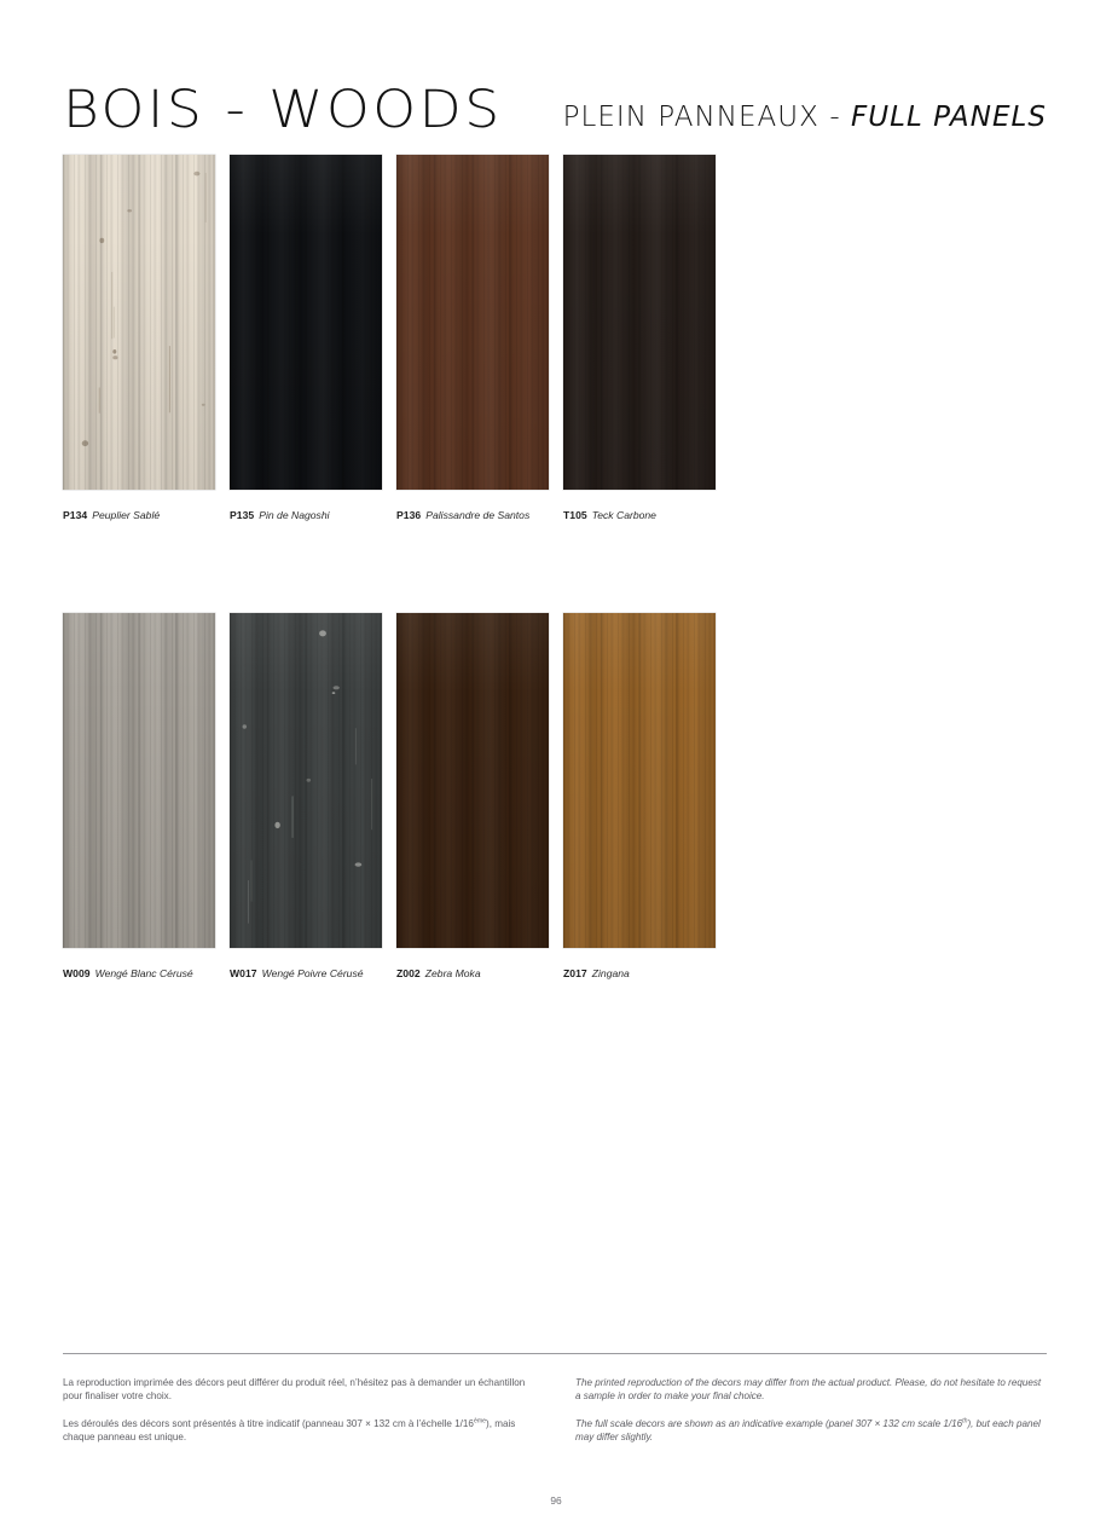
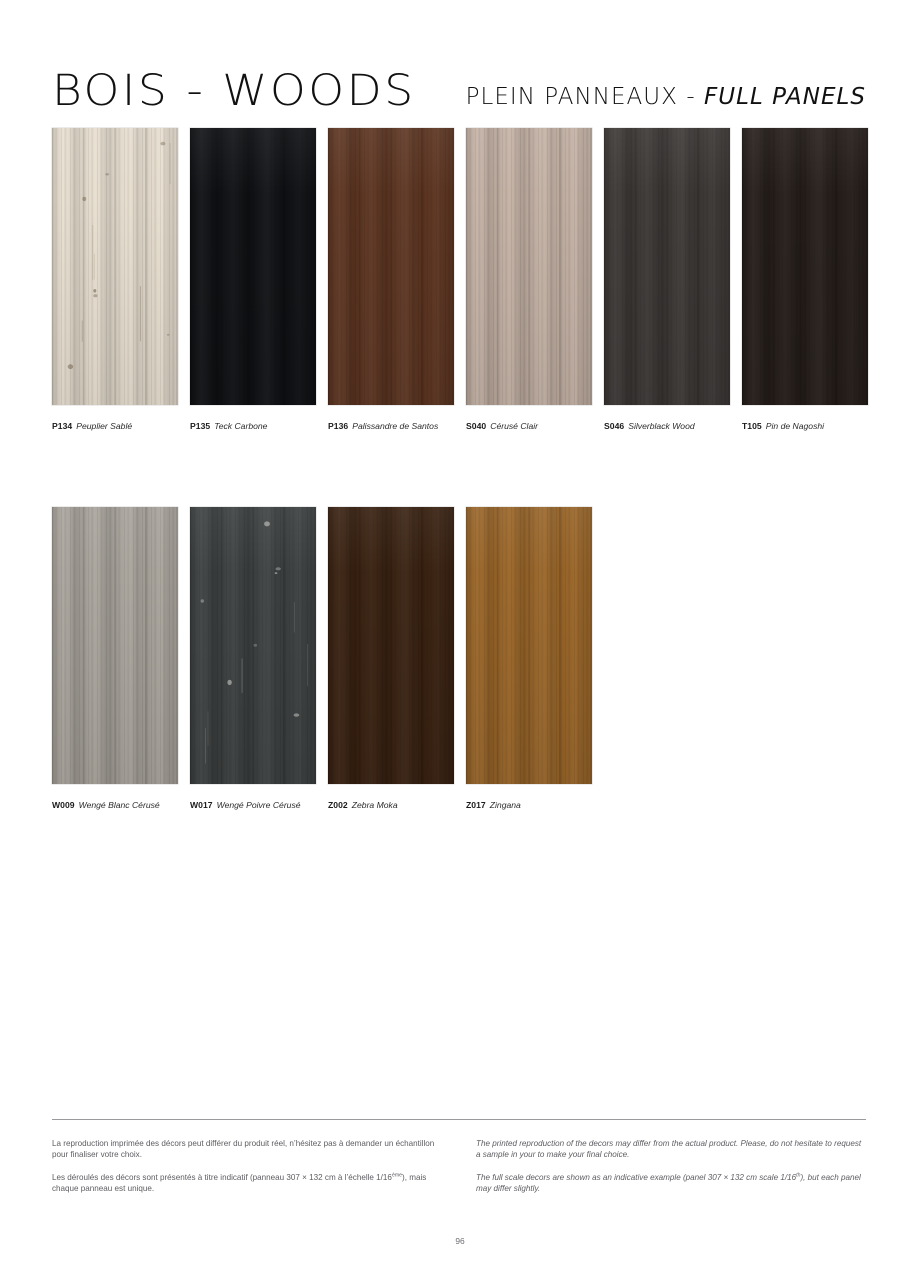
  BOIS - WOODS
  PLEIN PANNEAUX - FULL PANELS
  P134 Peuplier Sablé
- P135 Pin de Nagoshi
+ P135 Teck Carbone
  P136 Palissandre de Santos
+ S040 Cérusé Clair
+ S046 Silverblack Wood
- T105 Teck Carbone
+ T105 Pin de Nagoshi
  W009 Wengé Blanc Cérusé
  W017 Wengé Poivre Cérusé
  Z002 Zebra Moka
  Z017 Zingana
  La reproduction imprimée des décors peut différer du produit réel, n’hésitez pas à demander un échantillon pour finaliser votre choix.
  Les déroulés des décors sont présentés à titre indicatif (panneau 307 × 132 cm à l’échelle 1/16 ), mais chaque panneau est unique.
- The printed reproduction of the decors may differ from the actual product. Please, do not hesitate to request a sample in order to make your final choice.
+ The printed reproduction of the decors may differ from the actual product. Please, do not hesitate to request a sample in your to make your final choice.
  The full scale decors are shown as an indicative example (panel 307 × 132 cm scale 1/16 ), but each panel may differ slightly.
  96
